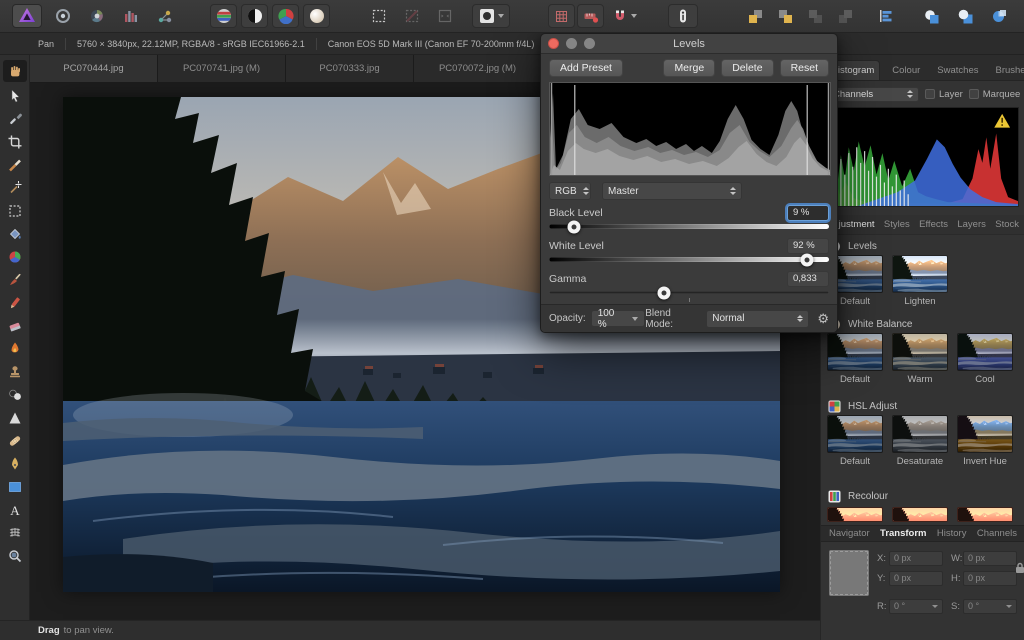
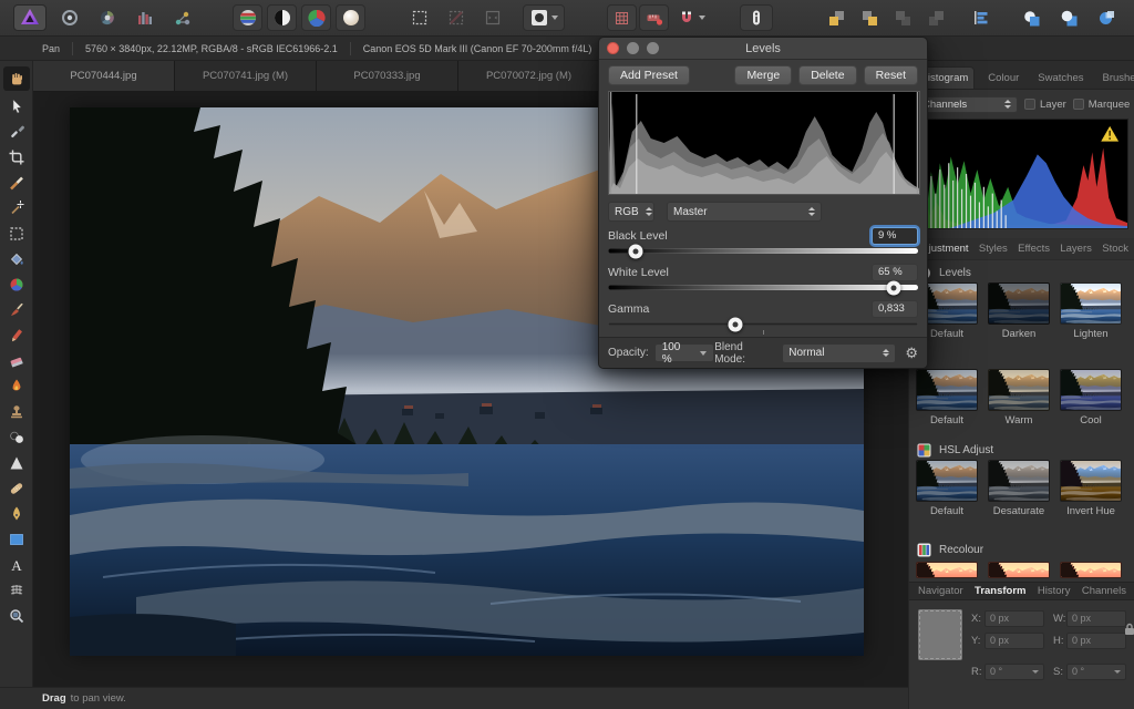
  Pan
  5760 × 3840px, 22.12MP, RGBA/8 - sRGB IEC61966-2.1
  Canon EOS 5D Mark III (Canon EF 70-200mm f/4L)
  PC070444.jpg
  PC070741.jpg (M)
  PC070333.jpg
  PC070072.jpg (M)
  A
  istogram
  Colour
  Swatches
  Brushe
  hannels
  Layer
  Marquee
  justment
  Styles
  Effects
  Layers
  Stock
  Levels
  Default
+ Darken
  Lighten
- White Balance
  Default
  Warm
  Cool
  HSL Adjust
  Default
  Desaturate
  Invert Hue
  Recolour
  Navigator
  Transform
  History
  Channels
  X:
  0 px
  W:
  0 px
  Y:
  0 px
  H:
  0 px
  R:
  0 °
  S:
  0 °
  Levels
  Add Preset
  Merge
  Delete
  Reset
  RGB
  Master
  Black Level
  9 %
  White Level
- 92 %
+ 65 %
  Gamma
  0,833
  Opacity:
  100 %
  Blend Mode:
  Normal
  ⚙
  Drag
  to pan view.
